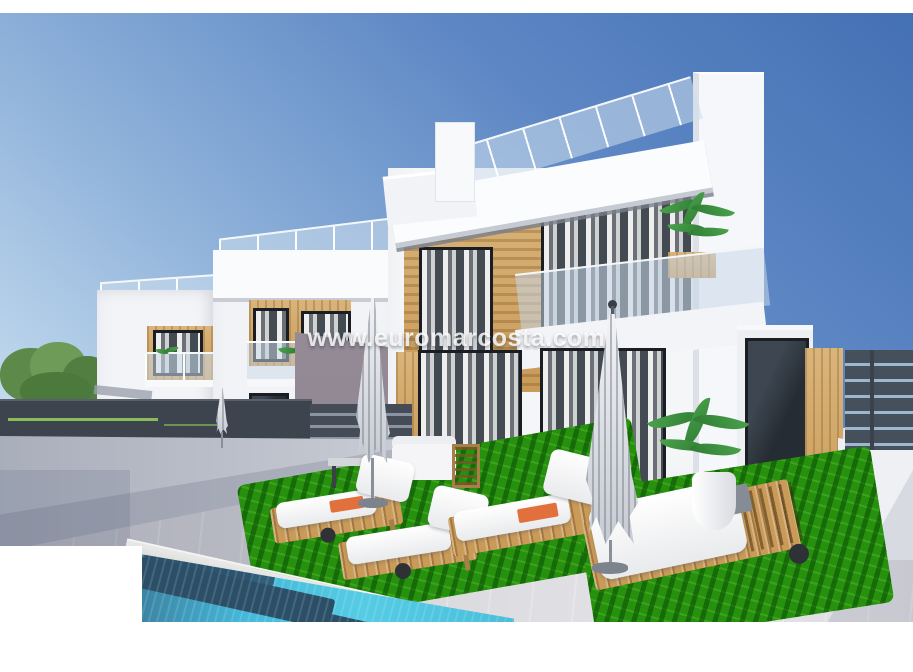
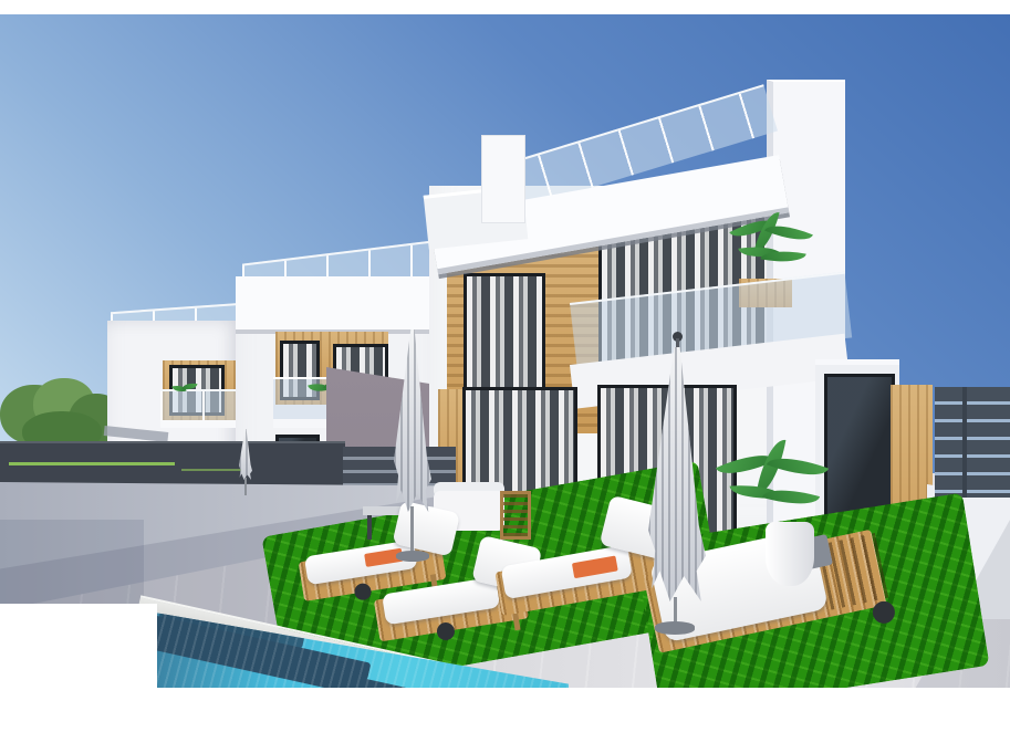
- www.euromarcosta.com
